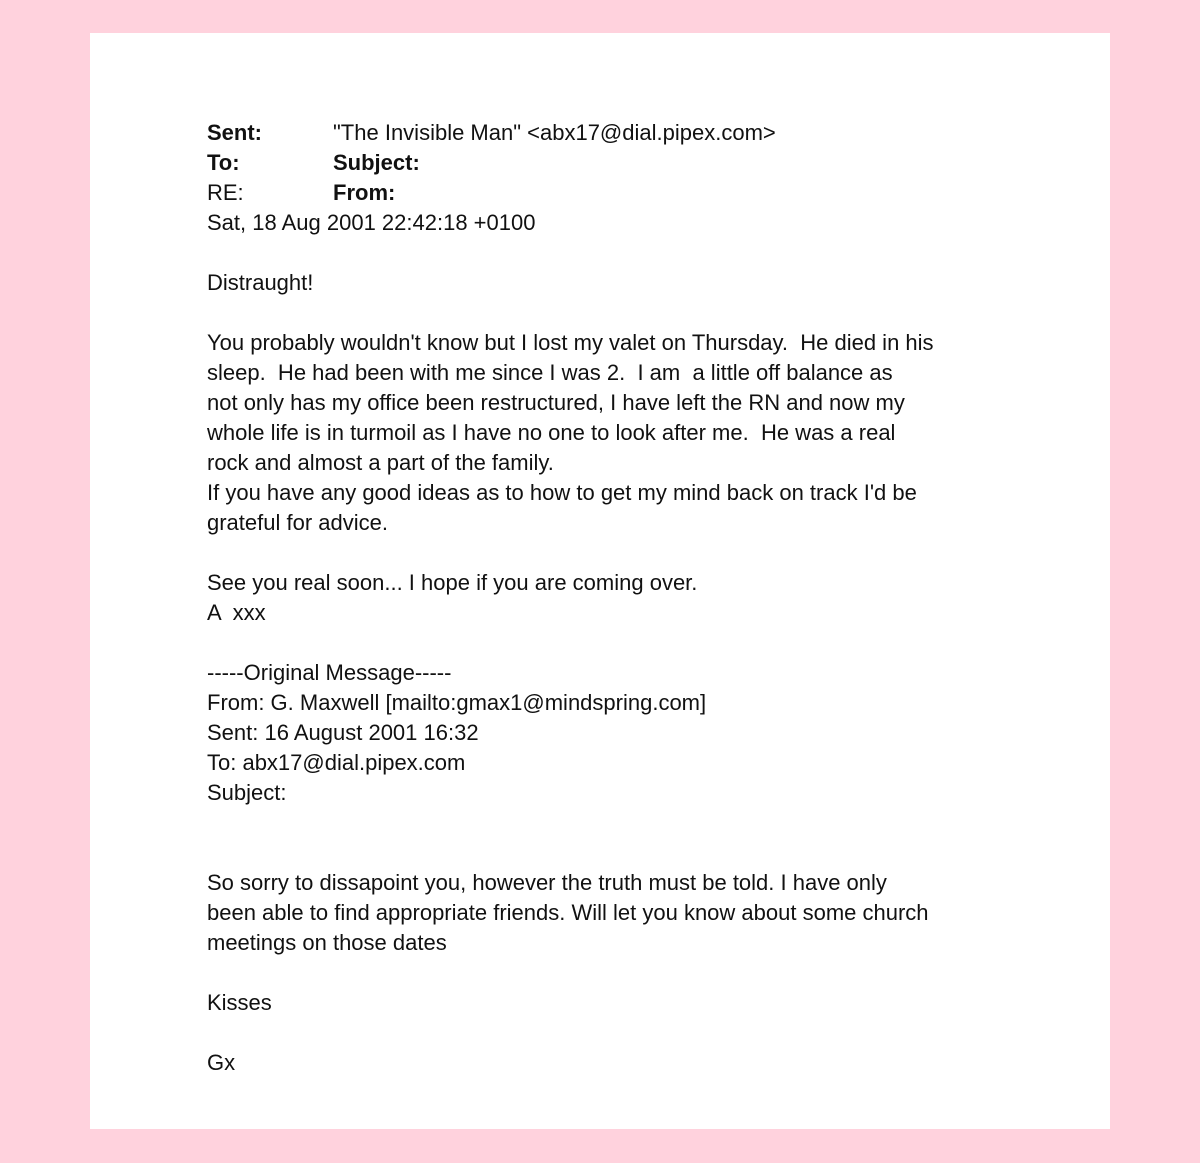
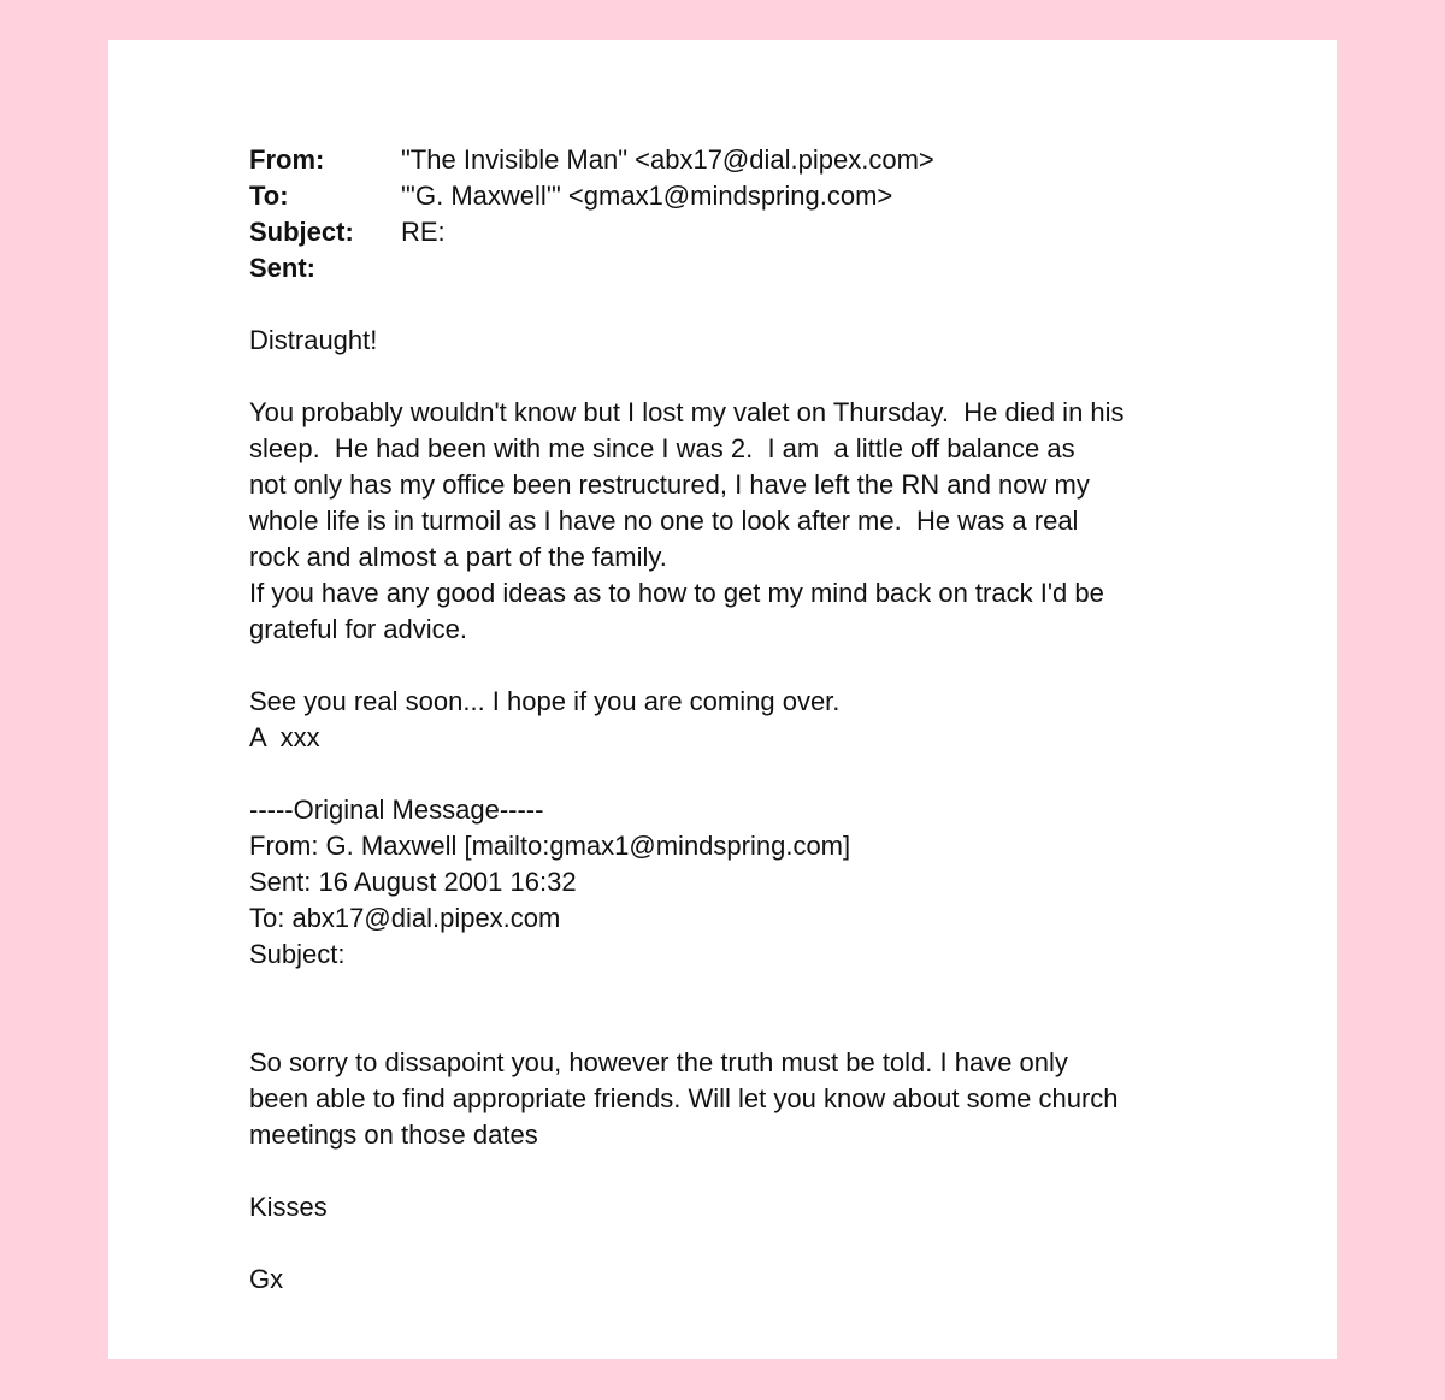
- Sent:
+ From:
  "The Invisible Man" <abx17@dial.pipex.com>
  To:
+ "'G. Maxwell'" <gmax1@mindspring.com>
  Subject:
  RE:
- From:
+ Sent:
- Sat, 18 Aug 2001 22:42:18 +0100
  Distraught!
  You probably wouldn't know but I lost my valet on Thursday. He died in his
  sleep. He had been with me since I was 2. I am a little off balance as
  not only has my office been restructured, I have left the RN and now my
  whole life is in turmoil as I have no one to look after me. He was a real
  rock and almost a part of the family.
  If you have any good ideas as to how to get my mind back on track I'd be
  grateful for advice.
  See you real soon... I hope if you are coming over.
  A xxx
  -----Original Message-----
  From: G. Maxwell [mailto:gmax1@mindspring.com]
  Sent: 16 August 2001 16:32
  To: abx17@dial.pipex.com
  Subject:
  So sorry to dissapoint you, however the truth must be told. I have only
  been able to find appropriate friends. Will let you know about some church
  meetings on those dates
  Kisses
  Gx
